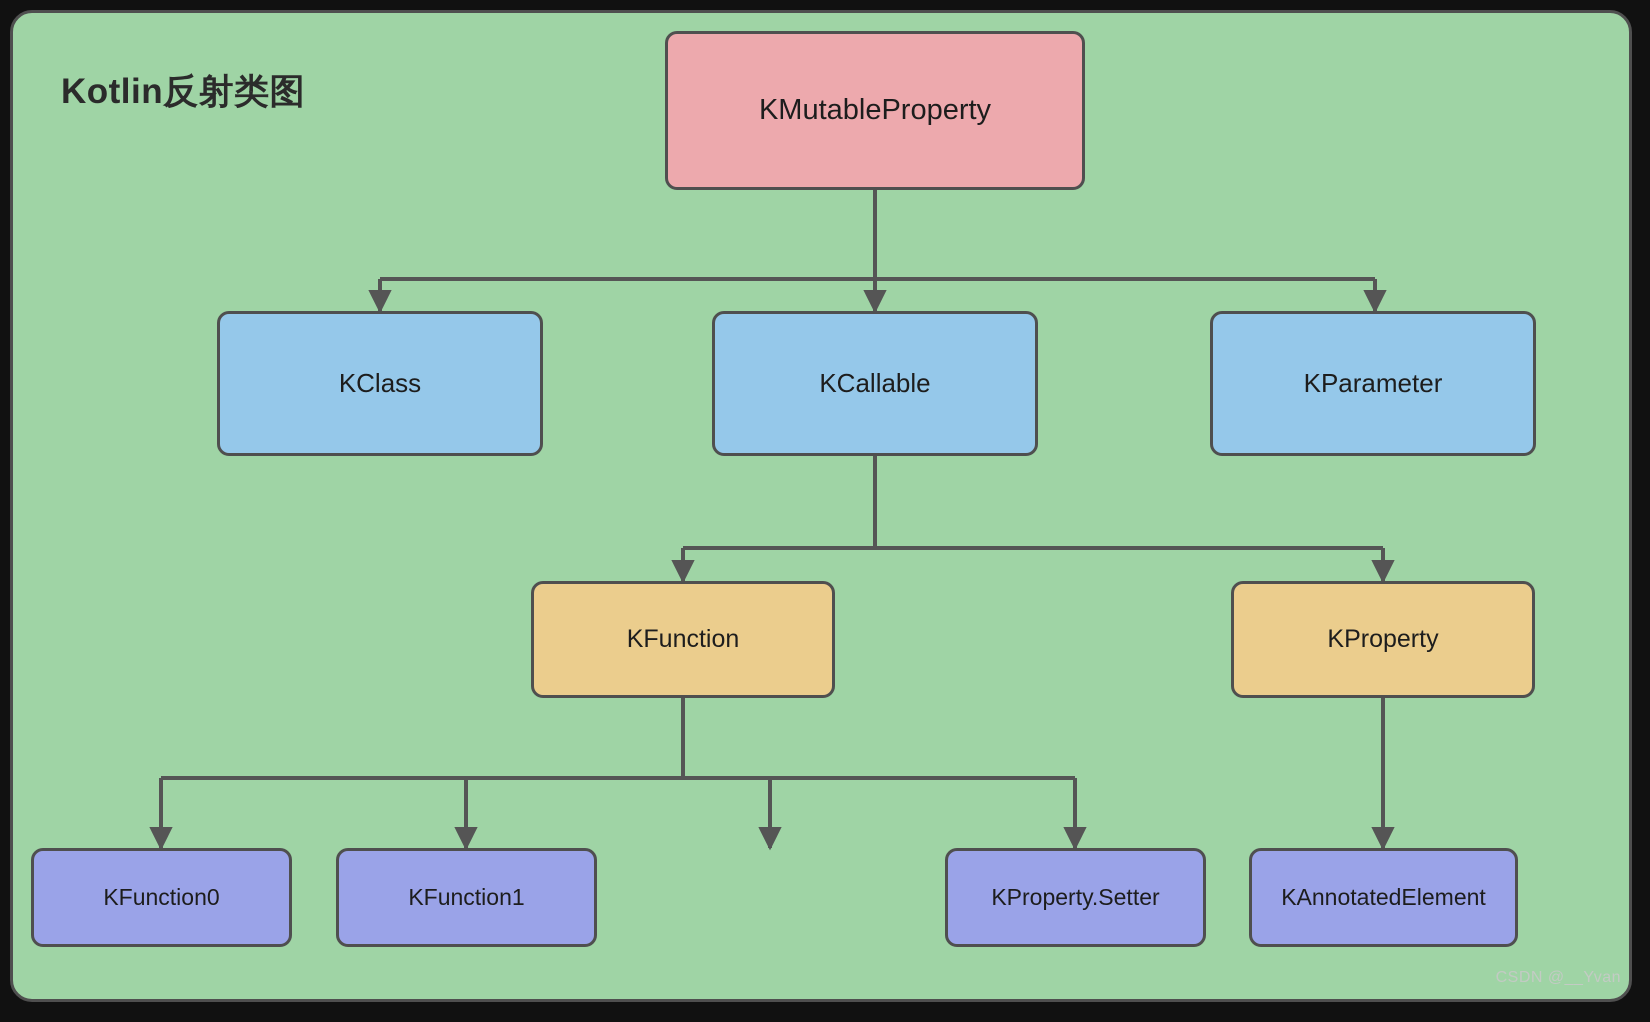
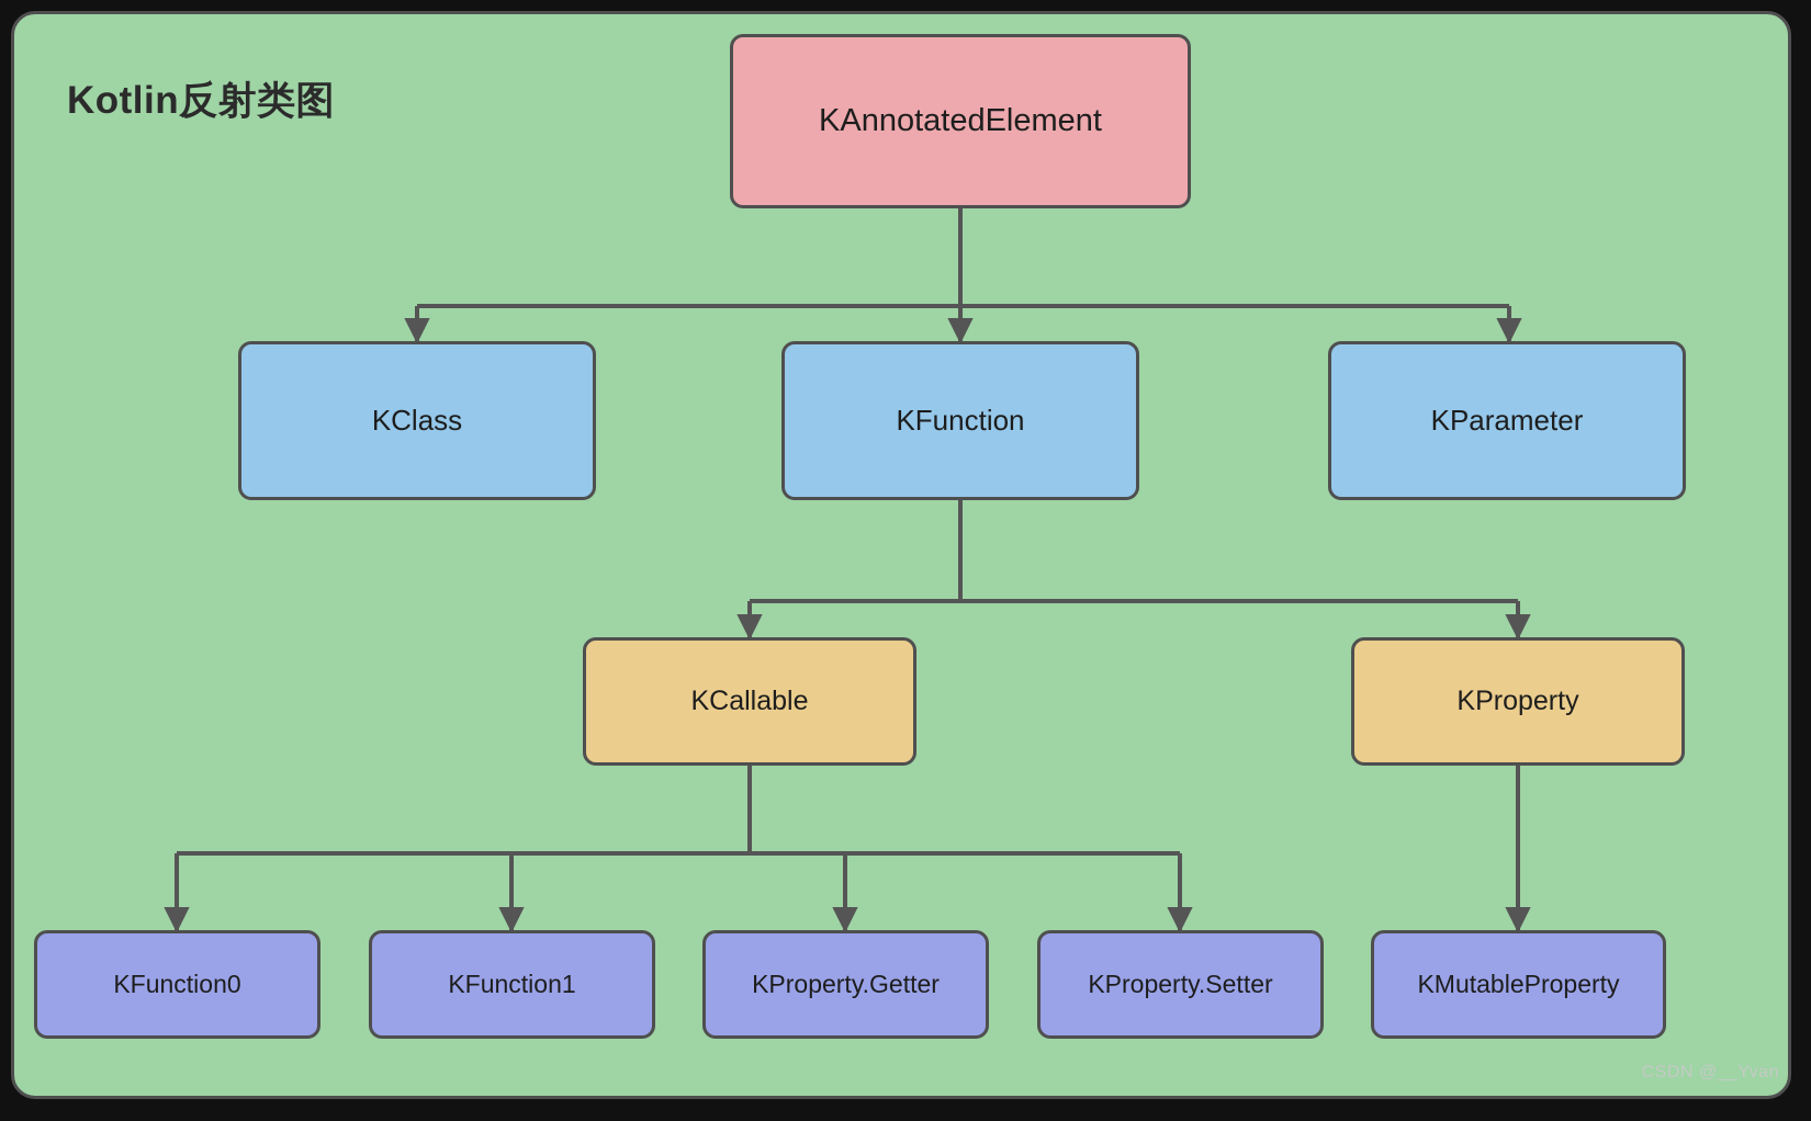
  Kotlin反射类图
- KMutableProperty
+ KAnnotatedElement
  KClass
- KCallable
+ KFunction
  KParameter
- KFunction
+ KCallable
  KProperty
  KFunction0
  KFunction1
+ KProperty.Getter
  KProperty.Setter
- KAnnotatedElement
+ KMutableProperty
  CSDN @__Yvan
